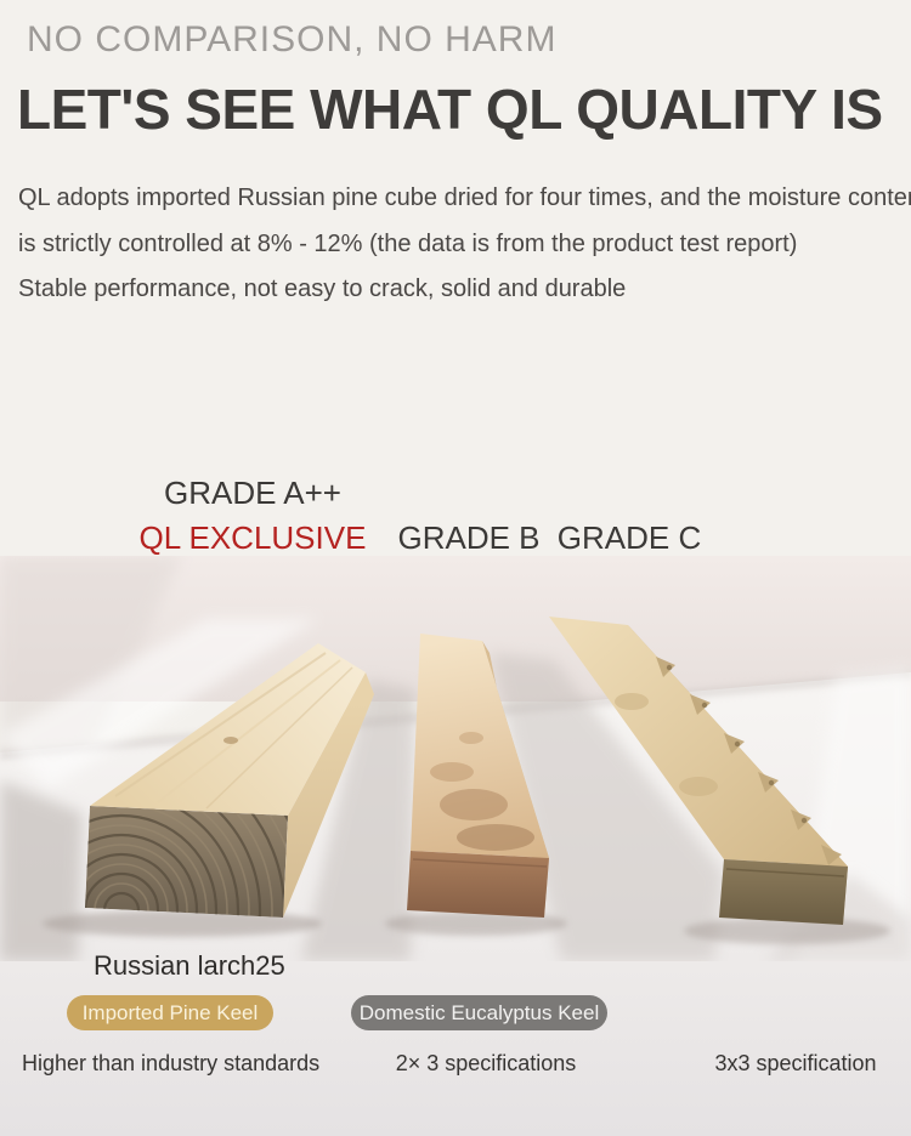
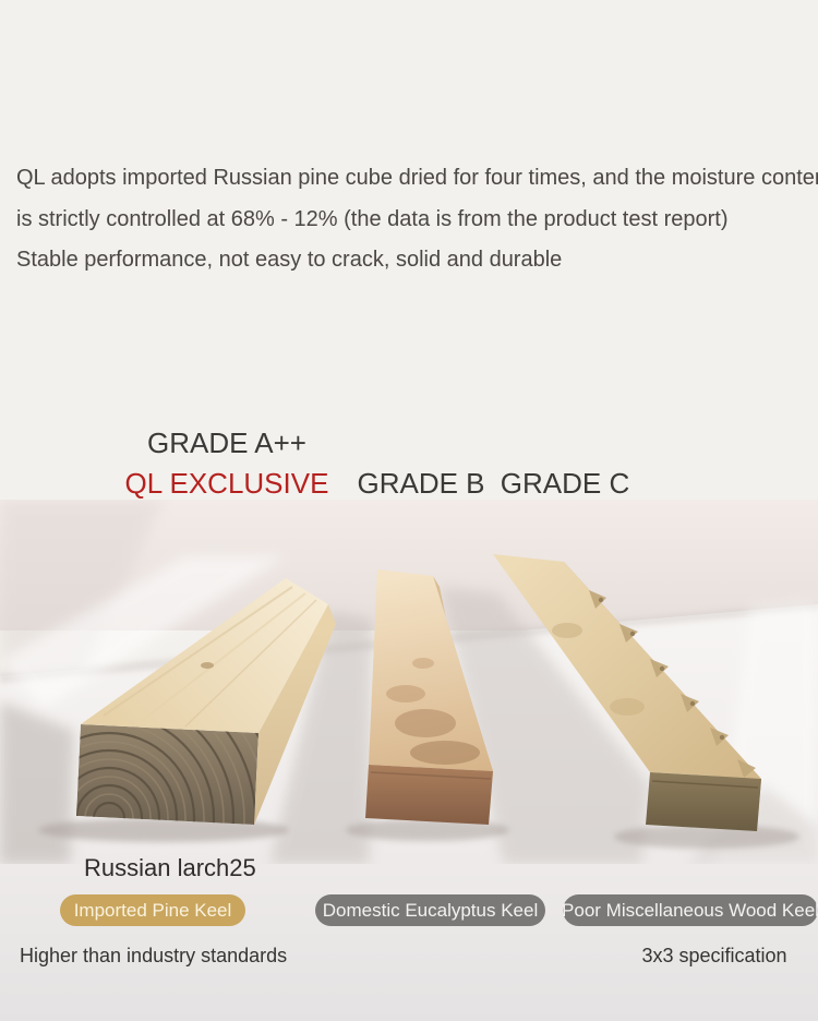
- NO COMPARISON, NO HARM
- LET'S SEE WHAT QL QUALITY IS
  QL adopts imported Russian pine cube dried for four times, and the moisture conte
- is strictly controlled at 8% - 12% (the data is from the product test report)
+ is strictly controlled at 68% - 12% (the data is from the product test report)
  Stable performance, not easy to crack, solid and durable
  GRADE A++
  QL EXCLUSIVE
  GRADE B
  GRADE C
  Russian larch25
  Imported Pine Keel
  Domestic Eucalyptus Keel
+ Poor Miscellaneous Wood Keel
  Higher than industry standards
- 2× 3 specifications
  3x3 specification
